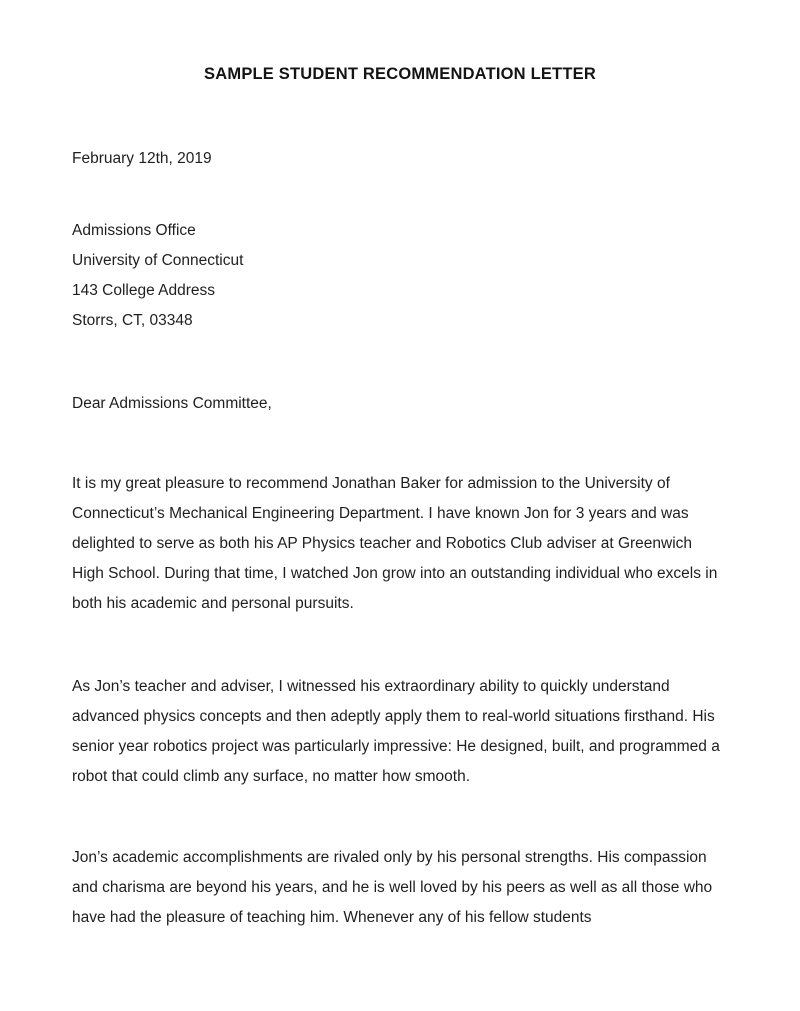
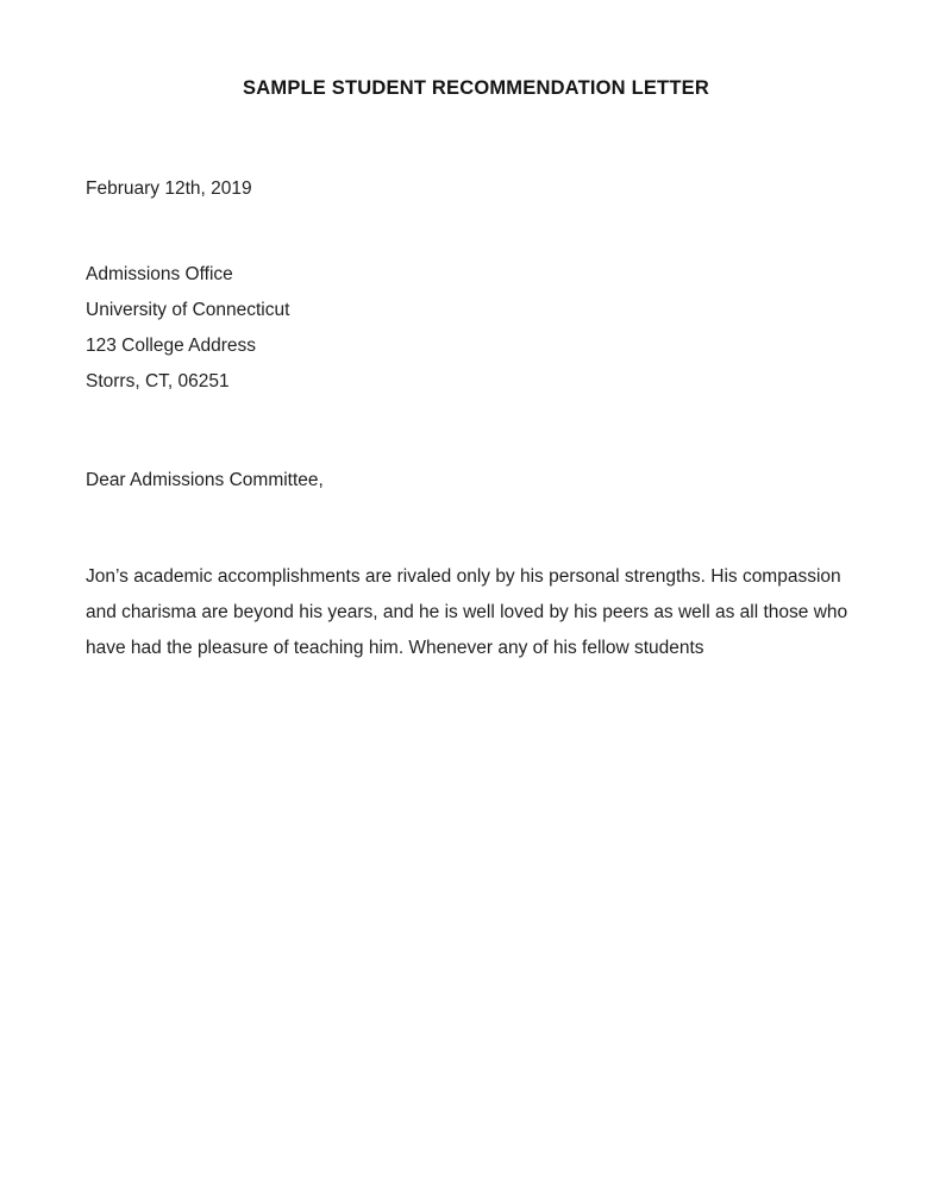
  SAMPLE STUDENT RECOMMENDATION LETTER
  February 12th, 2019
  Admissions Office
  University of Connecticut
- 143 College Address
+ 123 College Address
- Storrs, CT, 03348
+ Storrs, CT, 06251
  Dear Admissions Committee,
- It is my great pleasure to recommend Jonathan Baker for admission to the University of Connecticut’s Mechanical Engineering Department. I have known Jon for 3 years and was delighted to serve as both his AP Physics teacher and Robotics Club adviser at Greenwich High School. During that time, I watched Jon grow into an outstanding individual who excels in both his academic and personal pursuits.
- As Jon’s teacher and adviser, I witnessed his extraordinary ability to quickly understand advanced physics concepts and then adeptly apply them to real-world situations firsthand. His senior year robotics project was particularly impressive: He designed, built, and programmed a robot that could climb any surface, no matter how smooth.
  Jon’s academic accomplishments are rivaled only by his personal strengths. His compassion and charisma are beyond his years, and he is well loved by his peers as well as all those who have had the pleasure of teaching him. Whenever any of his fellow students
